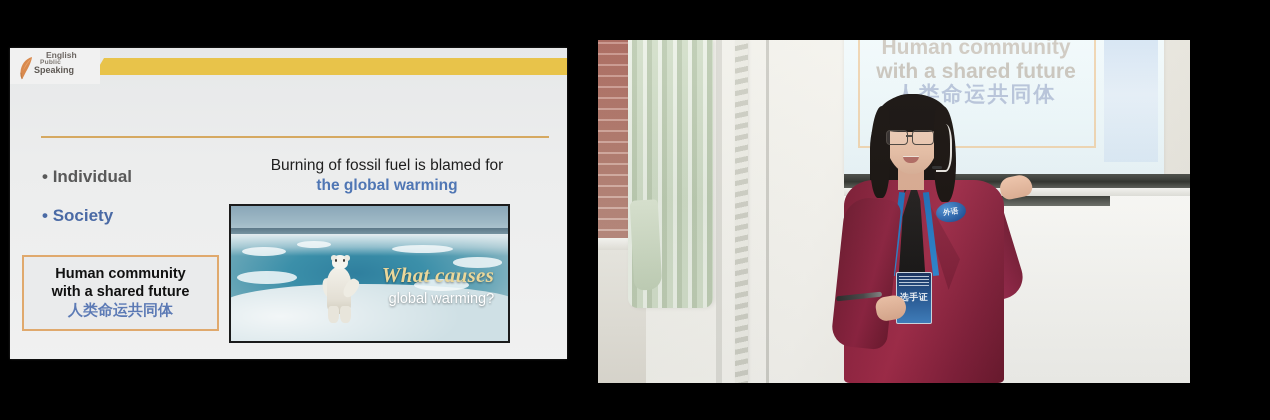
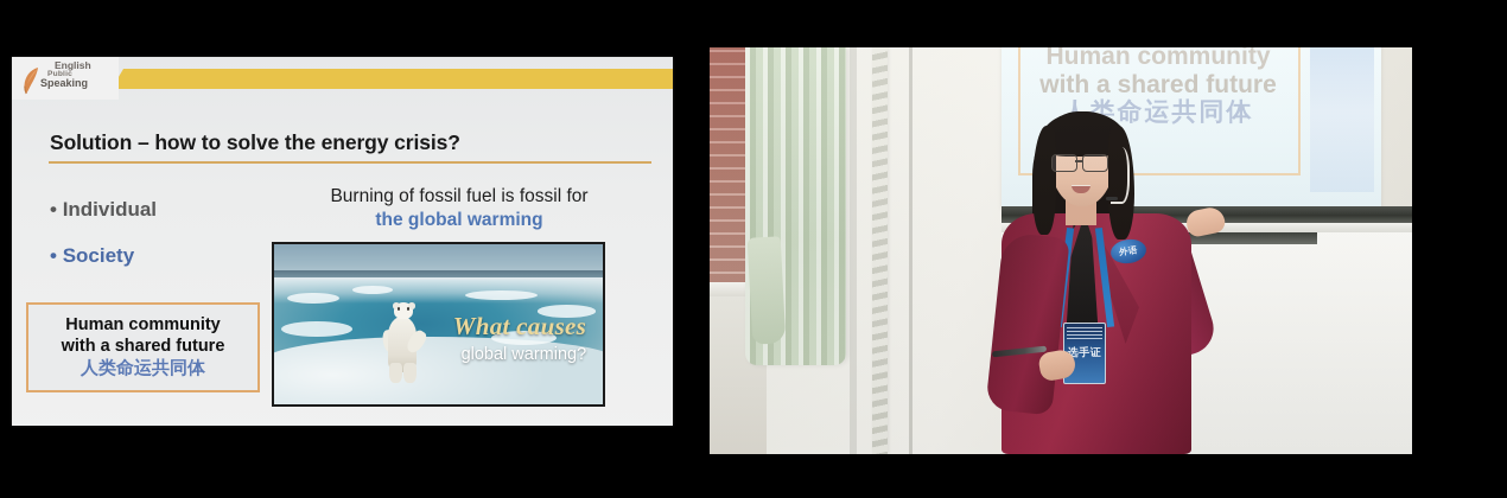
  English
  Speaking
+ Solution – how to solve the energy crisis?
  • Individual
  • Society
  Human community
  with a shared future
  人类命运共同体
- Burning of fossil fuel is blamed for
+ Burning of fossil fuel is fossil for
  the global warming
  What causes
  global warming?
